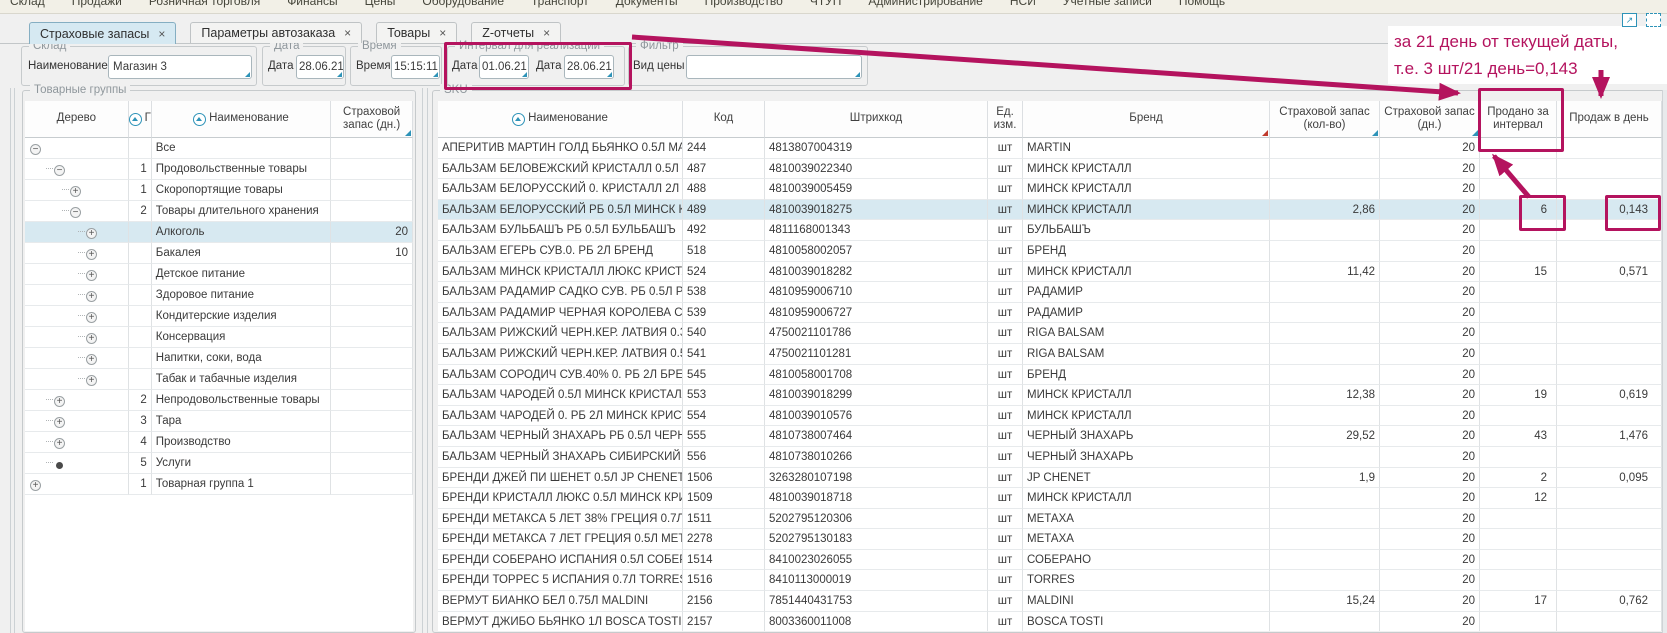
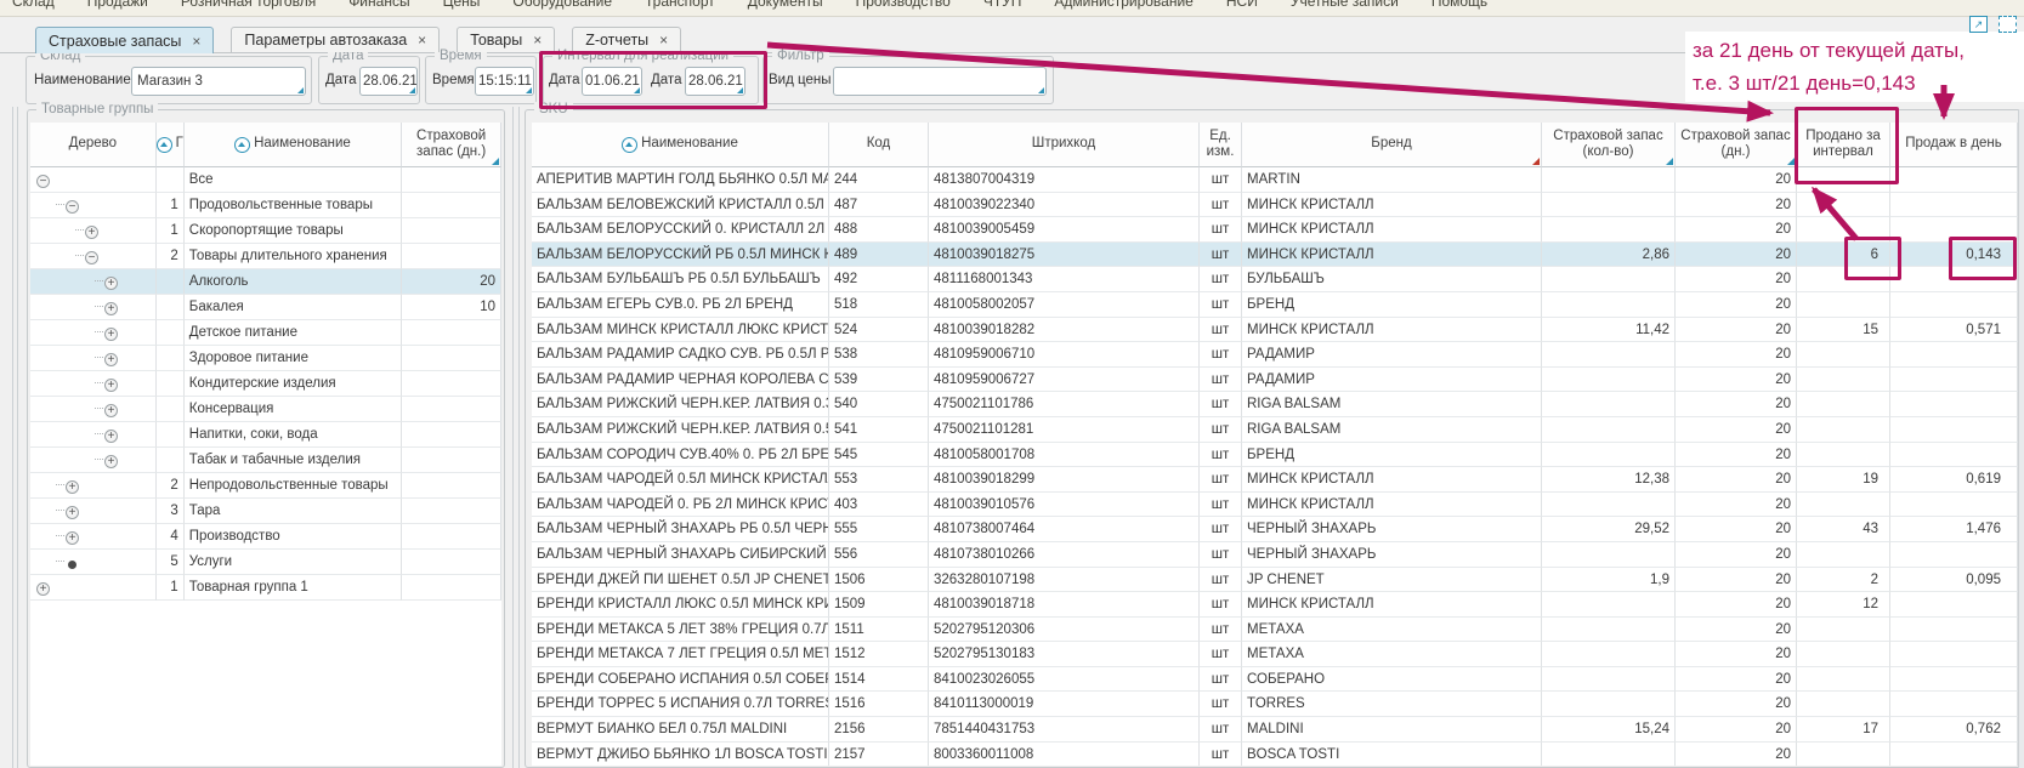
  Склад
  Продажи
  Розничная торговля
  Финансы
  Цены
  Оборудование
  Транспорт
  Документы
  Производство
  ЧТУП
  Администрирование
  НСИ
  Учетные записи
  Помощь
  ↗
  Страховые запасы
  ×
  Параметры автозаказа
  ×
  Товары
  ×
  Z-отчеты
  ×
  Склад
  Наименование
  Магазин 3
  Дата
  Дата
  28.06.21
  Время
  Время
  15:15:11
  Интервал для реализации
  Дата
  01.06.21
  Дата
  28.06.21
  Фильтр
  Вид цены
  Товарные группы
  Дерево
  Г
  Наименование
  Страховой запас (дн.)
  −
  Все
  −
  1
  Продовольственные товары
  +
  1
  Скоропортящие товары
  −
  2
  Товары длительного хранения
  +
  Алкоголь
  20
  +
  Бакалея
  10
  +
  Детское питание
  +
  Здоровое питание
  +
  Кондитерские изделия
  +
  Консервация
  +
  Напитки, соки, вода
  +
  Табак и табачные изделия
  +
  2
  Непродовольственные товары
  +
  3
  Тара
  +
  4
  Производство
  5
  Услуги
  +
  1
  Товарная группа 1
  SKU
  Наименование
  Код
  Штрихкод
  Ед. изм.
  Бренд
  Страховой запас (кол-во)
  Страховой запас (дн.)
  Продано за интервал
  Продаж в день
  АПЕРИТИВ МАРТИН ГОЛД БЬЯНКО 0.5Л MA
  244
  4813807004319
  шт
  MARTIN
  20
  БАЛЬЗАМ БЕЛОВЕЖСКИЙ КРИСТАЛЛ 0.5Л
  487
  4810039022340
  шт
  МИНСК КРИСТАЛЛ
  20
  БАЛЬЗАМ БЕЛОРУССКИЙ 0. КРИСТАЛЛ 2Л
  488
  4810039005459
  шт
  МИНСК КРИСТАЛЛ
  20
  БАЛЬЗАМ БЕЛОРУССКИЙ РБ 0.5Л МИНСК К
  489
  4810039018275
  шт
  МИНСК КРИСТАЛЛ
  2,86
  20
  6
  0,143
  БАЛЬЗАМ БУЛЬБАШЪ РБ 0.5Л БУЛЬБАШЪ
  492
  4811168001343
  шт
  БУЛЬБАШЪ
  20
  БАЛЬЗАМ ЕГЕРЬ СУВ.0. РБ 2Л БРЕНД
  518
  4810058002057
  шт
  БРЕНД
  20
  БАЛЬЗАМ МИНСК КРИСТАЛЛ ЛЮКС КРИСТ
  524
  4810039018282
  шт
  МИНСК КРИСТАЛЛ
  11,42
  20
  15
  0,571
  БАЛЬЗАМ РАДАМИР САДКО СУВ. РБ 0.5Л Р
  538
  4810959006710
  шт
  РАДАМИР
  20
  БАЛЬЗАМ РАДАМИР ЧЕРНАЯ КОРОЛЕВА С
  539
  4810959006727
  шт
  РАДАМИР
  20
  БАЛЬЗАМ РИЖСКИЙ ЧЕРН.КЕР. ЛАТВИЯ 0.
  540
  4750021101786
  шт
  RIGA BALSAM
  20
  БАЛЬЗАМ РИЖСКИЙ ЧЕРН.КЕР. ЛАТВИЯ 0.
  541
  4750021101281
  шт
  RIGA BALSAM
  20
  БАЛЬЗАМ СОРОДИЧ СУВ.40% 0. РБ 2Л БРЕ
  545
  4810058001708
  шт
  БРЕНД
  20
  БАЛЬЗАМ ЧАРОДЕЙ 0.5Л МИНСК КРИСТАЛ
  553
  4810039018299
  шт
  МИНСК КРИСТАЛЛ
  12,38
  20
  19
  0,619
  БАЛЬЗАМ ЧАРОДЕЙ 0. РБ 2Л МИНСК КРИС
- 554
+ 403
  4810039010576
  шт
  МИНСК КРИСТАЛЛ
  20
  БАЛЬЗАМ ЧЕРНЫЙ ЗНАХАРЬ РБ 0.5Л ЧЕРН
  555
  4810738007464
  шт
  ЧЕРНЫЙ ЗНАХАРЬ
  29,52
  20
  43
  1,476
  БАЛЬЗАМ ЧЕРНЫЙ ЗНАХАРЬ СИБИРСКИЙ
  556
  4810738010266
  шт
  ЧЕРНЫЙ ЗНАХАРЬ
  20
  БРЕНДИ ДЖЕЙ ПИ ШЕНЕТ 0.5Л JP CHENET
  1506
  3263280107198
  шт
  JP CHENET
  1,9
  20
  2
  0,095
  БРЕНДИ КРИСТАЛЛ ЛЮКС 0.5Л МИНСК КРИ
  1509
  4810039018718
  шт
  МИНСК КРИСТАЛЛ
  20
  12
  БРЕНДИ МЕТАКСА 5 ЛЕТ 38% ГРЕЦИЯ 0.7Л
  1511
  5202795120306
  шт
  МЕТАХА
  20
  БРЕНДИ МЕТАКСА 7 ЛЕТ ГРЕЦИЯ 0.5Л МЕТ
- 2278
+ 1512
  5202795130183
  шт
  МЕТАХА
  20
  БРЕНДИ СОБЕРАНО ИСПАНИЯ 0.5Л СОБЕР
  1514
  8410023026055
  шт
  СОБЕРАНО
  20
  БРЕНДИ ТОРРЕС 5 ИСПАНИЯ 0.7Л TORRE
  1516
  8410113000019
  шт
  TORRES
  20
  ВЕРМУТ БИАНКО БЕЛ 0.75Л MALDINI
  2156
  7851440431753
  шт
  MALDINI
  15,24
  20
  17
  0,762
  ВЕРМУТ ДЖИБО БЬЯНКО 1Л BOSCA TOSTI
  2157
  8003360011008
  шт
  BOSCA TOSTI
  20
  за 21 день от текущей даты,
  т.е. 3 шт/21 день=0,143
